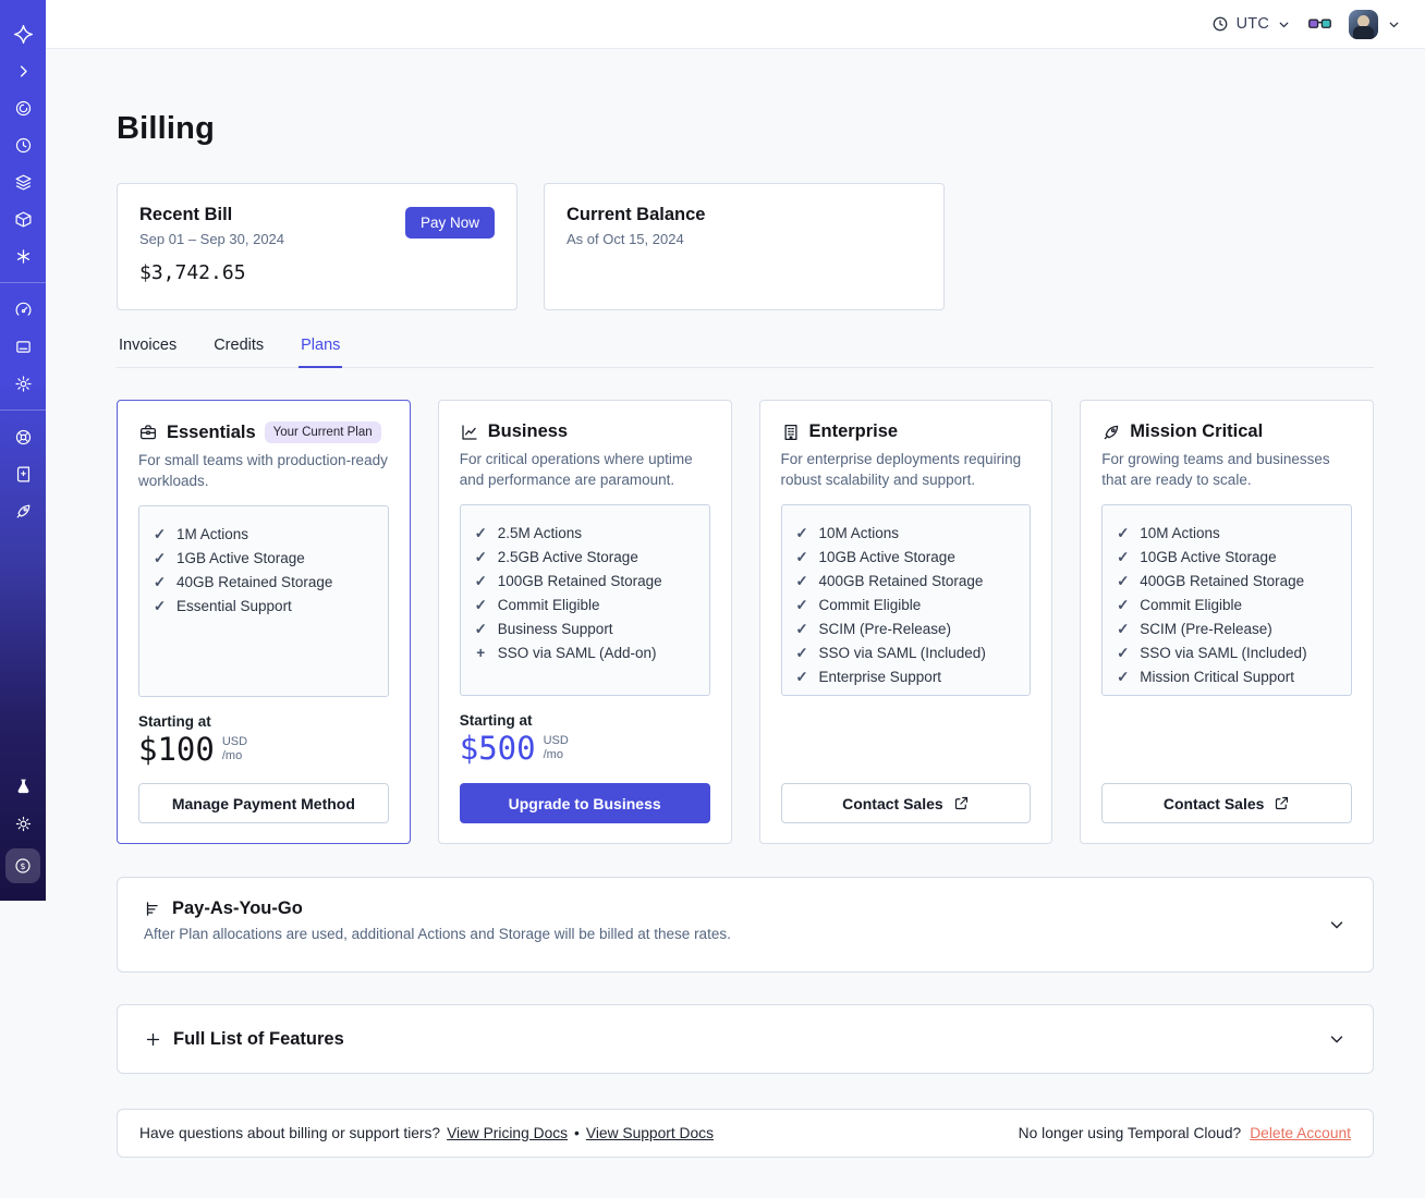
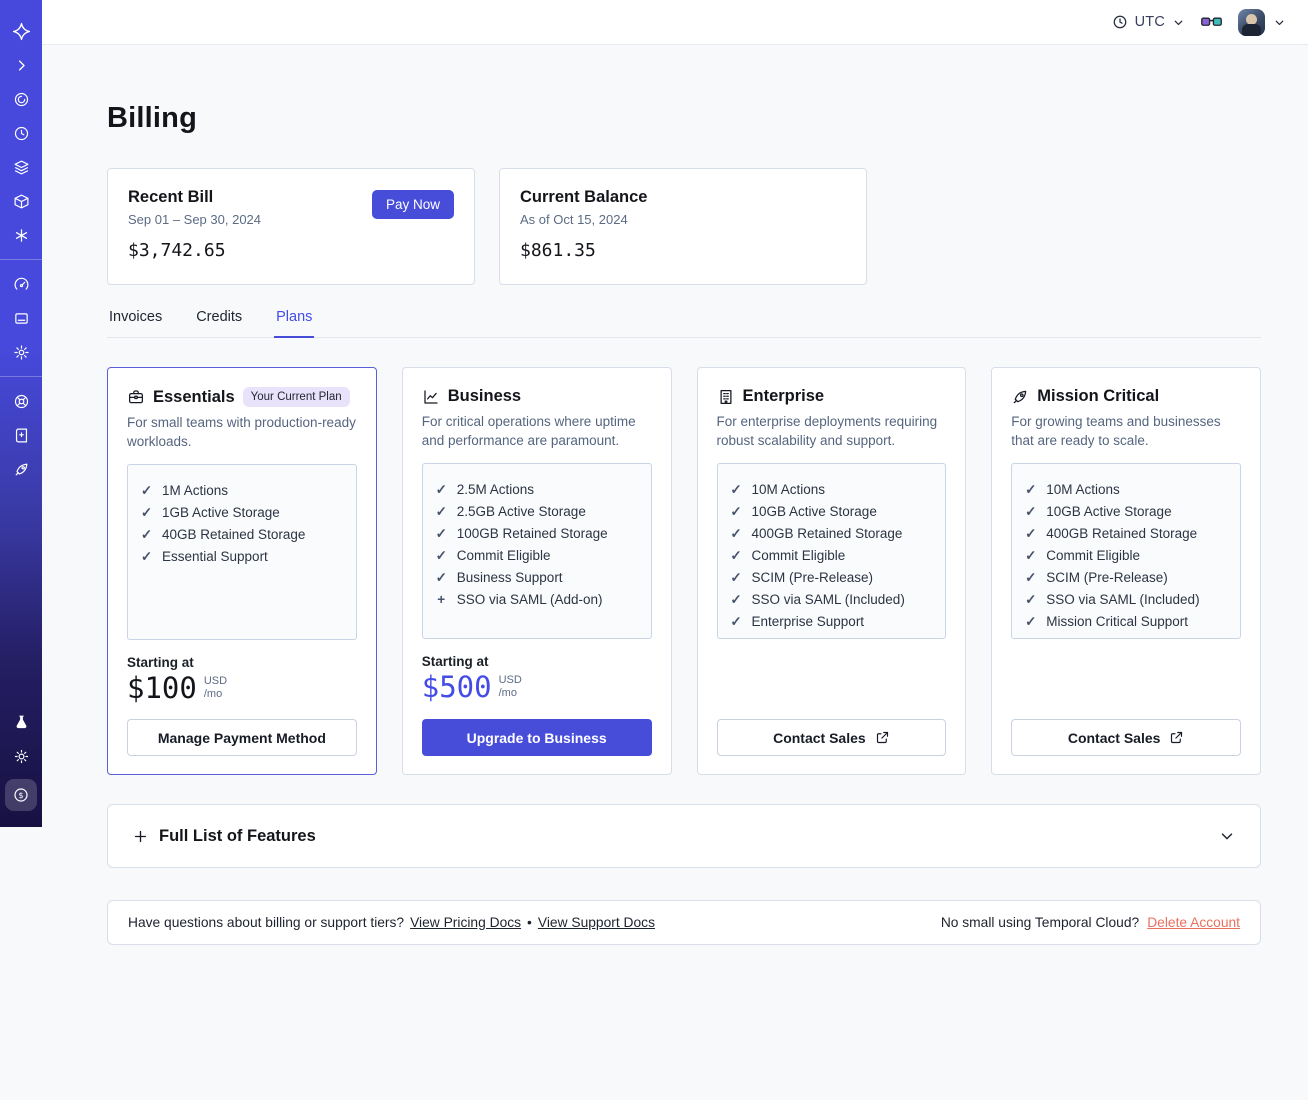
  $
  UTC
  Billing
  Recent Bill
  Sep 01 – Sep 30, 2024
  $3,742.65
  Pay Now
  Current Balance
  As of Oct 15, 2024
+ $861.35
  Invoices
  Credits
  Plans
  Essentials
  Your Current Plan
  For small teams with production-ready workloads.
  ✓
  1M Actions
  ✓
  1GB Active Storage
  ✓
  40GB Retained Storage
  ✓
  Essential Support
  Starting at
  $100
  USD
  /mo
  Manage Payment Method
  Business
  For critical operations where uptime and performance are paramount.
  ✓
  2.5M Actions
  ✓
  2.5GB Active Storage
  ✓
  100GB Retained Storage
  ✓
  Commit Eligible
  ✓
  Business Support
  +
  SSO via SAML (Add-on)
  Starting at
  $500
  USD
  /mo
  Upgrade to Business
  Enterprise
  For enterprise deployments requiring robust scalability and support.
  ✓
  10M Actions
  ✓
  10GB Active Storage
  ✓
  400GB Retained Storage
  ✓
  Commit Eligible
  ✓
  SCIM (Pre-Release)
  ✓
  SSO via SAML (Included)
  ✓
  Enterprise Support
  Contact Sales
  Mission Critical
  For growing teams and businesses that are ready to scale.
  ✓
  10M Actions
  ✓
  10GB Active Storage
  ✓
  400GB Retained Storage
  ✓
  Commit Eligible
  ✓
  SCIM (Pre-Release)
  ✓
  SSO via SAML (Included)
  ✓
  Mission Critical Support
  Contact Sales
- Pay-As-You-Go
- After Plan allocations are used, additional Actions and Storage will be billed at these rates.
  Full List of Features
  Have questions about billing or support tiers?
  View Pricing Docs
  •
  View Support Docs
- No longer using Temporal Cloud?
+ No small using Temporal Cloud?
  Delete Account
